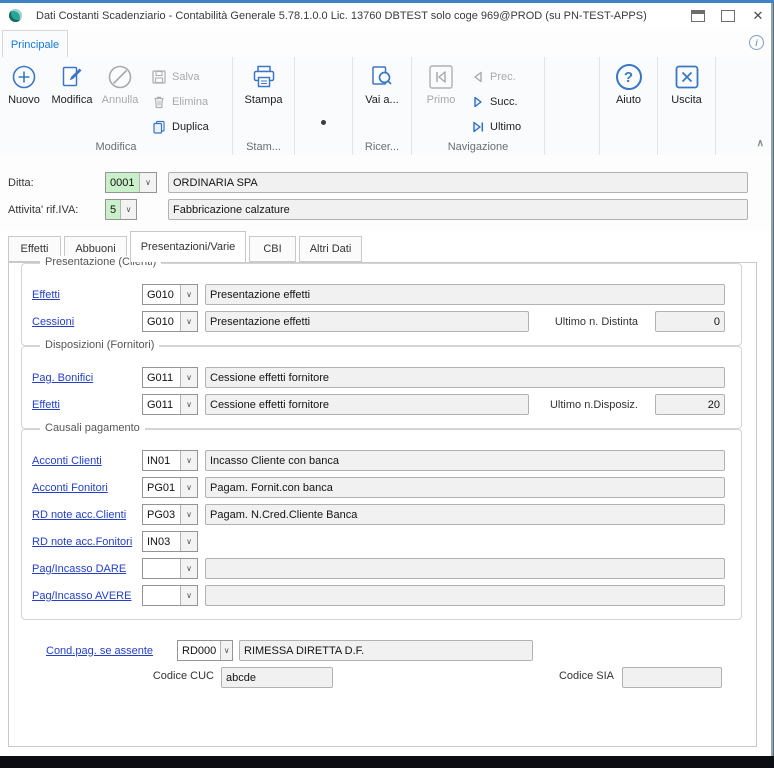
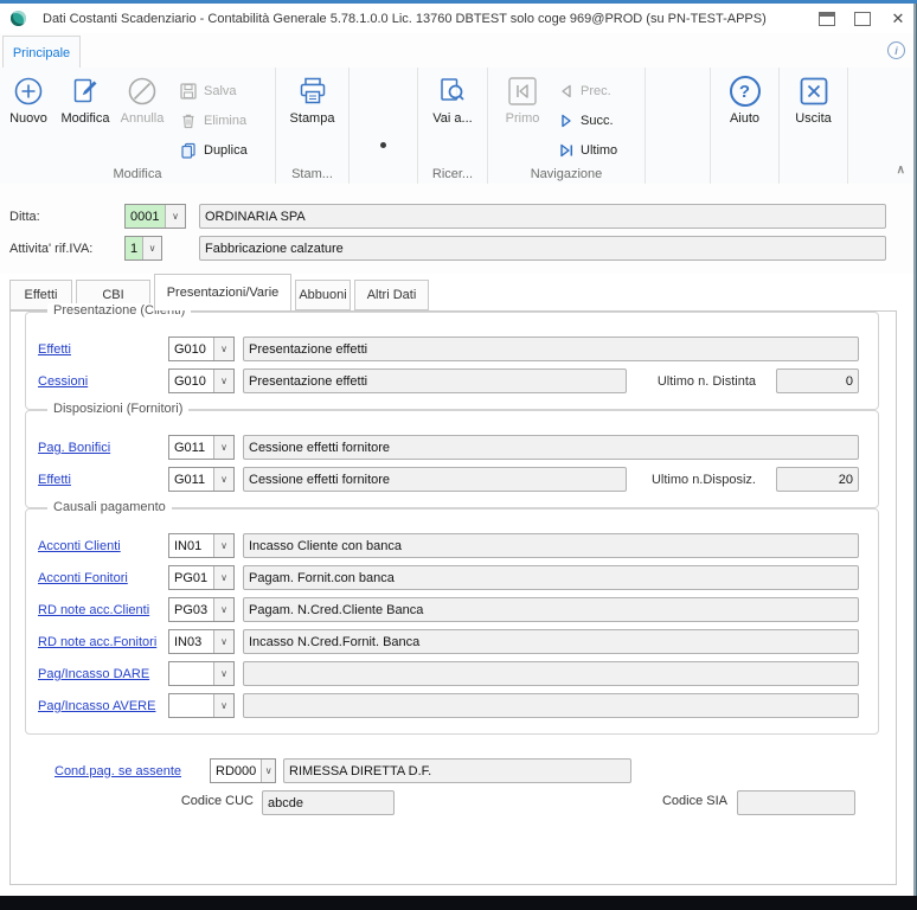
  Dati Costanti Scadenziario - Contabilità Generale 5.78.1.0.0 Lic. 13760 DBTEST solo coge 969@PROD (su PN-TEST-APPS)
  ✕
  Principale
  i
  Nuovo
  Modifica
  Annulla
  Salva
  Elimina
  Duplica
  Modifica
  Stampa
  Stam...
  Vai a...
  Ricer...
  Primo
  Prec.
  Succ.
  Ultimo
  Navigazione
  ?
  Aiuto
  Uscita
  ∧
  Ditta:
  0001
  ∨
  ORDINARIA SPA
  Attivita' rif.IVA:
- 5
+ 1
  ∨
  Fabbricazione calzature
  Effetti
- Abbuoni
+ CBI
  Presentazioni/Varie
- CBI
+ Abbuoni
  Altri Dati
  Presentazione (Clienti)
  Effetti
  G010
  ∨
  Presentazione effetti
  Cessioni
  G010
  ∨
  Presentazione effetti
  Ultimo n. Distinta
  0
  Disposizioni (Fornitori)
  Pag. Bonifici
  G011
  ∨
  Cessione effetti fornitore
  Effetti
  G011
  ∨
  Cessione effetti fornitore
  Ultimo n.Disposiz.
  20
  Causali pagamento
  Acconti Clienti
  IN01
  ∨
  Incasso Cliente con banca
  Acconti Fonitori
  PG01
  ∨
  Pagam. Fornit.con banca
  RD note acc.Clienti
  PG03
  ∨
  Pagam. N.Cred.Cliente Banca
  RD note acc.Fonitori
  IN03
  ∨
+ Incasso N.Cred.Fornit. Banca
  Pag/Incasso DARE
  ∨
  Pag/Incasso AVERE
  ∨
  Cond.pag. se assente
  RD000
  ∨
  RIMESSA DIRETTA D.F.
  Codice CUC
  abcde
  Codice SIA
